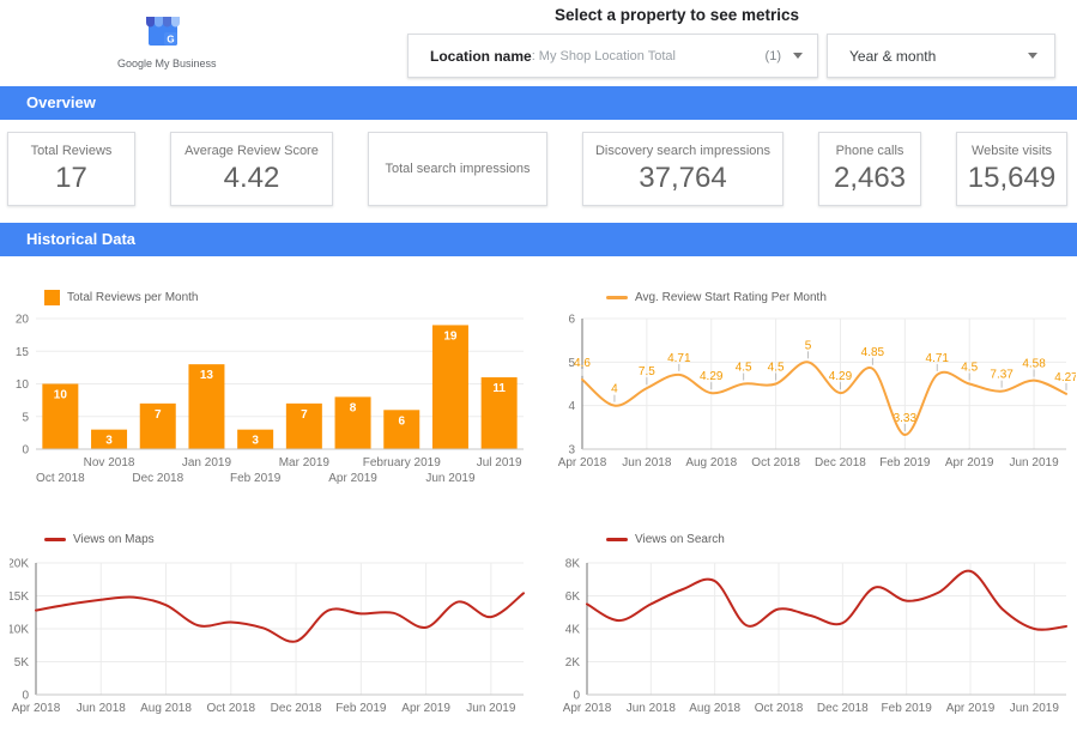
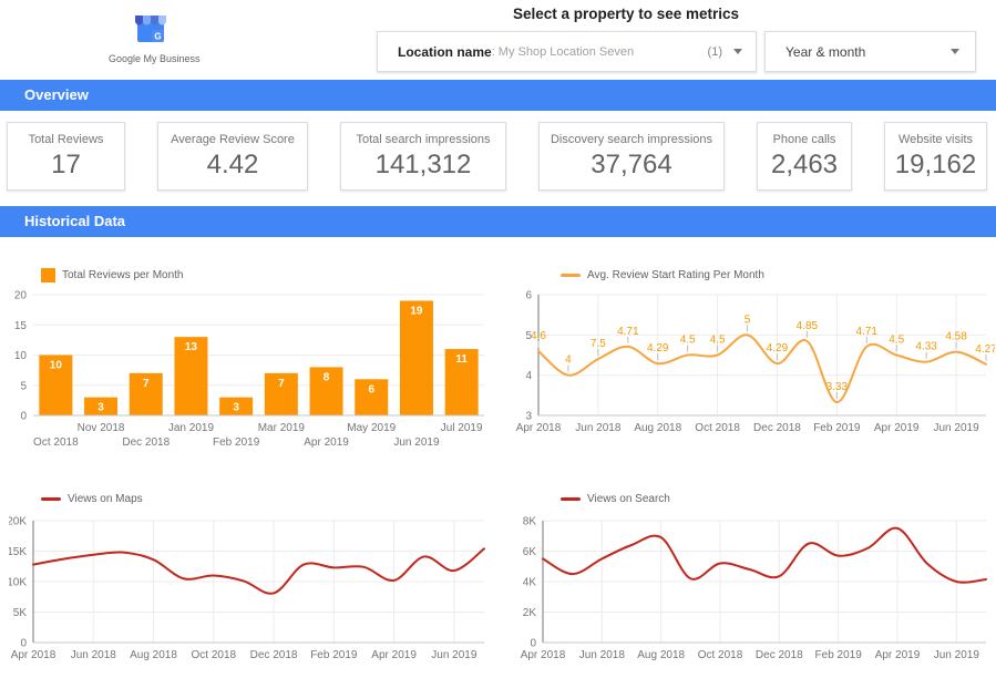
  G
  Google My Business
  Select a property to see metrics
  Location name
- : My Shop Location Total
+ : My Shop Location Seven
  (1)
  Year & month
  Overview
  Total Reviews
  17
  Average Review Score
  4.42
  Total search impressions
+ 141,312
  Discovery search impressions
  37,764
  Phone calls
  2,463
  Website visits
- 15,649
+ 19,162
  Historical Data
  Total Reviews per Month
  0
  5
  10
  15
  20
  10
  Oct 2018
  3
  Nov 2018
  7
  Dec 2018
  13
  Jan 2019
  3
  Feb 2019
  7
  Mar 2019
  8
  Apr 2019
  6
- February 2019
+ May 2019
  19
  Jun 2019
  11
  Jul 2019
  Avg. Review Start Rating Per Month
  3
  4
  5
  6
  Apr 2018
  Jun 2018
  Aug 2018
  Oct 2018
  Dec 2018
  Feb 2019
  Apr 2019
  Jun 2019
  4.6
  4
  7.5
  4.71
  4.29
  4.5
  4.5
  5
  4.29
  4.85
  3.33
  4.71
  4.5
- 7.37
+ 4.33
  4.58
  4.27
  Views on Maps
  0
  5K
  10K
  15K
  20K
  Apr 2018
  Jun 2018
  Aug 2018
  Oct 2018
  Dec 2018
  Feb 2019
  Apr 2019
  Jun 2019
  Views on Search
  0
  2K
  4K
  6K
  8K
  Apr 2018
  Jun 2018
  Aug 2018
  Oct 2018
  Dec 2018
  Feb 2019
  Apr 2019
  Jun 2019
